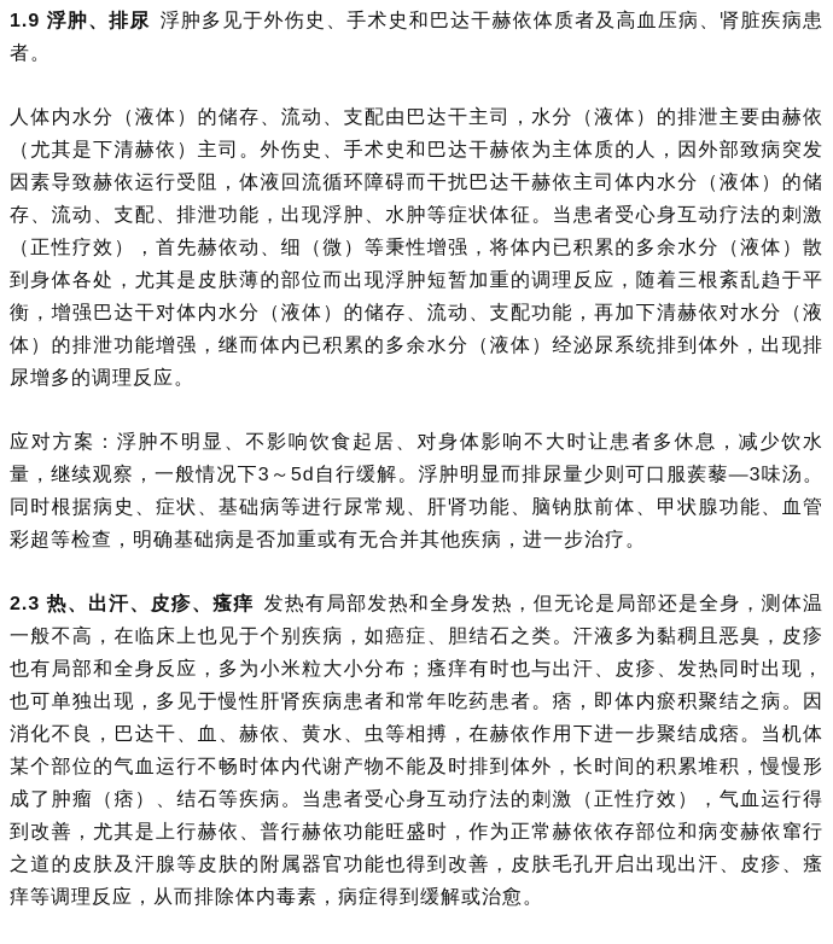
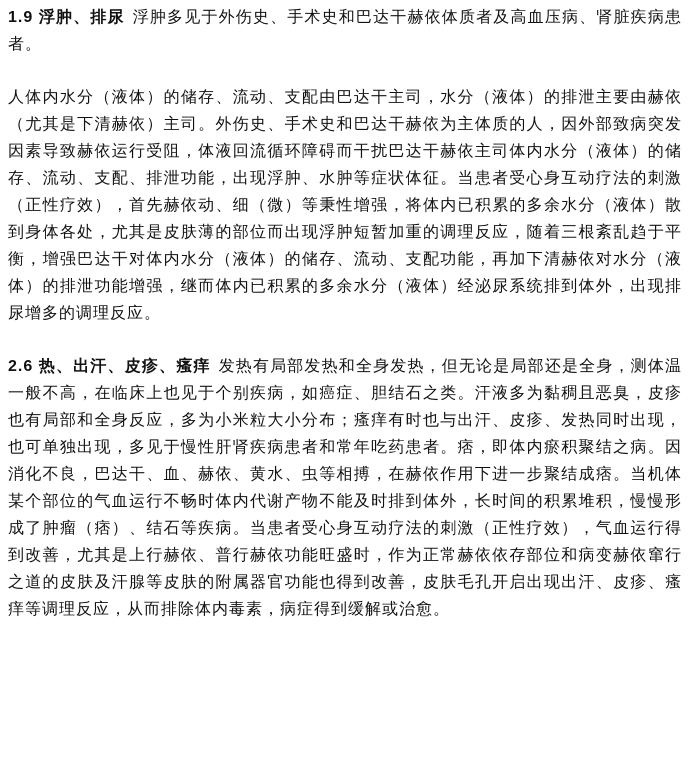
  1.9 浮肿、排尿 浮肿多见于外伤史、手术史和巴达干赫依体质者及高血压病、肾脏疾病患者。
  人体内水分（液体）的储存、流动、支配由巴达干主司，水分（液体）的排泄主要由赫依（尤其是下清赫依）主司。外伤史、手术史和巴达干赫依为主体质的人，因外部致病突发因素导致赫依运行受阻，体液回流循环障碍而干扰巴达干赫依主司体内水分（液体）的储存、流动、支配、排泄功能，出现浮肿、水肿等症状体征。当患者受心身互动疗法的刺激（正性疗效），首先赫依动、细（微）等秉性增强，将体内已积累的多余水分（液体）散到身体各处，尤其是皮肤薄的部位而出现浮肿短暂加重的调理反应，随着三根紊乱趋于平衡，增强巴达干对体内水分（液体）的储存、流动、支配功能，再加下清赫依对水分（液体）的排泄功能增强，继而体内已积累的多余水分（液体）经泌尿系统排到体外，出现排尿增多的调理反应。
- 应对方案：浮肿不明显、不影响饮食起居、对身体影响不大时让患者多休息，减少饮水量，继续观察，一般情况下3～5d自行缓解。浮肿明显而排尿量少则可口服蒺藜—3味汤。同时根据病史、症状、基础病等进行尿常规、肝肾功能、脑钠肽前体、甲状腺功能、血管彩超等检查，明确基础病是否加重或有无合并其他疾病，进一步治疗。
- 2.3 热、出汗、皮疹、瘙痒 发热有局部发热和全身发热，但无论是局部还是全身，测体温一般不高，在临床上也见于个别疾病，如癌症、胆结石之类。汗液多为黏稠且恶臭，皮疹也有局部和全身反应，多为小米粒大小分布；瘙痒有时也与出汗、皮疹、发热同时出现，也可单独出现，多见于慢性肝肾疾病患者和常年吃药患者。痞，即体内瘀积聚结之病。因消化不良，巴达干、血、赫依、黄水、虫等相搏，在赫依作用下进一步聚结成痞。当机体某个部位的气血运行不畅时体内代谢产物不能及时排到体外，长时间的积累堆积，慢慢形成了肿瘤（痞）、结石等疾病。当患者受心身互动疗法的刺激（正性疗效），气血运行得到改善，尤其是上行赫依、普行赫依功能旺盛时，作为正常赫依依存部位和病变赫依窜行之道的皮肤及汗腺等皮肤的附属器官功能也得到改善，皮肤毛孔开启出现出汗、皮疹、瘙痒等调理反应，从而排除体内毒素，病症得到缓解或治愈。
+ 2.6 热、出汗、皮疹、瘙痒 发热有局部发热和全身发热，但无论是局部还是全身，测体温一般不高，在临床上也见于个别疾病，如癌症、胆结石之类。汗液多为黏稠且恶臭，皮疹也有局部和全身反应，多为小米粒大小分布；瘙痒有时也与出汗、皮疹、发热同时出现，也可单独出现，多见于慢性肝肾疾病患者和常年吃药患者。痞，即体内瘀积聚结之病。因消化不良，巴达干、血、赫依、黄水、虫等相搏，在赫依作用下进一步聚结成痞。当机体某个部位的气血运行不畅时体内代谢产物不能及时排到体外，长时间的积累堆积，慢慢形成了肿瘤（痞）、结石等疾病。当患者受心身互动疗法的刺激（正性疗效），气血运行得到改善，尤其是上行赫依、普行赫依功能旺盛时，作为正常赫依依存部位和病变赫依窜行之道的皮肤及汗腺等皮肤的附属器官功能也得到改善，皮肤毛孔开启出现出汗、皮疹、瘙痒等调理反应，从而排除体内毒素，病症得到缓解或治愈。
